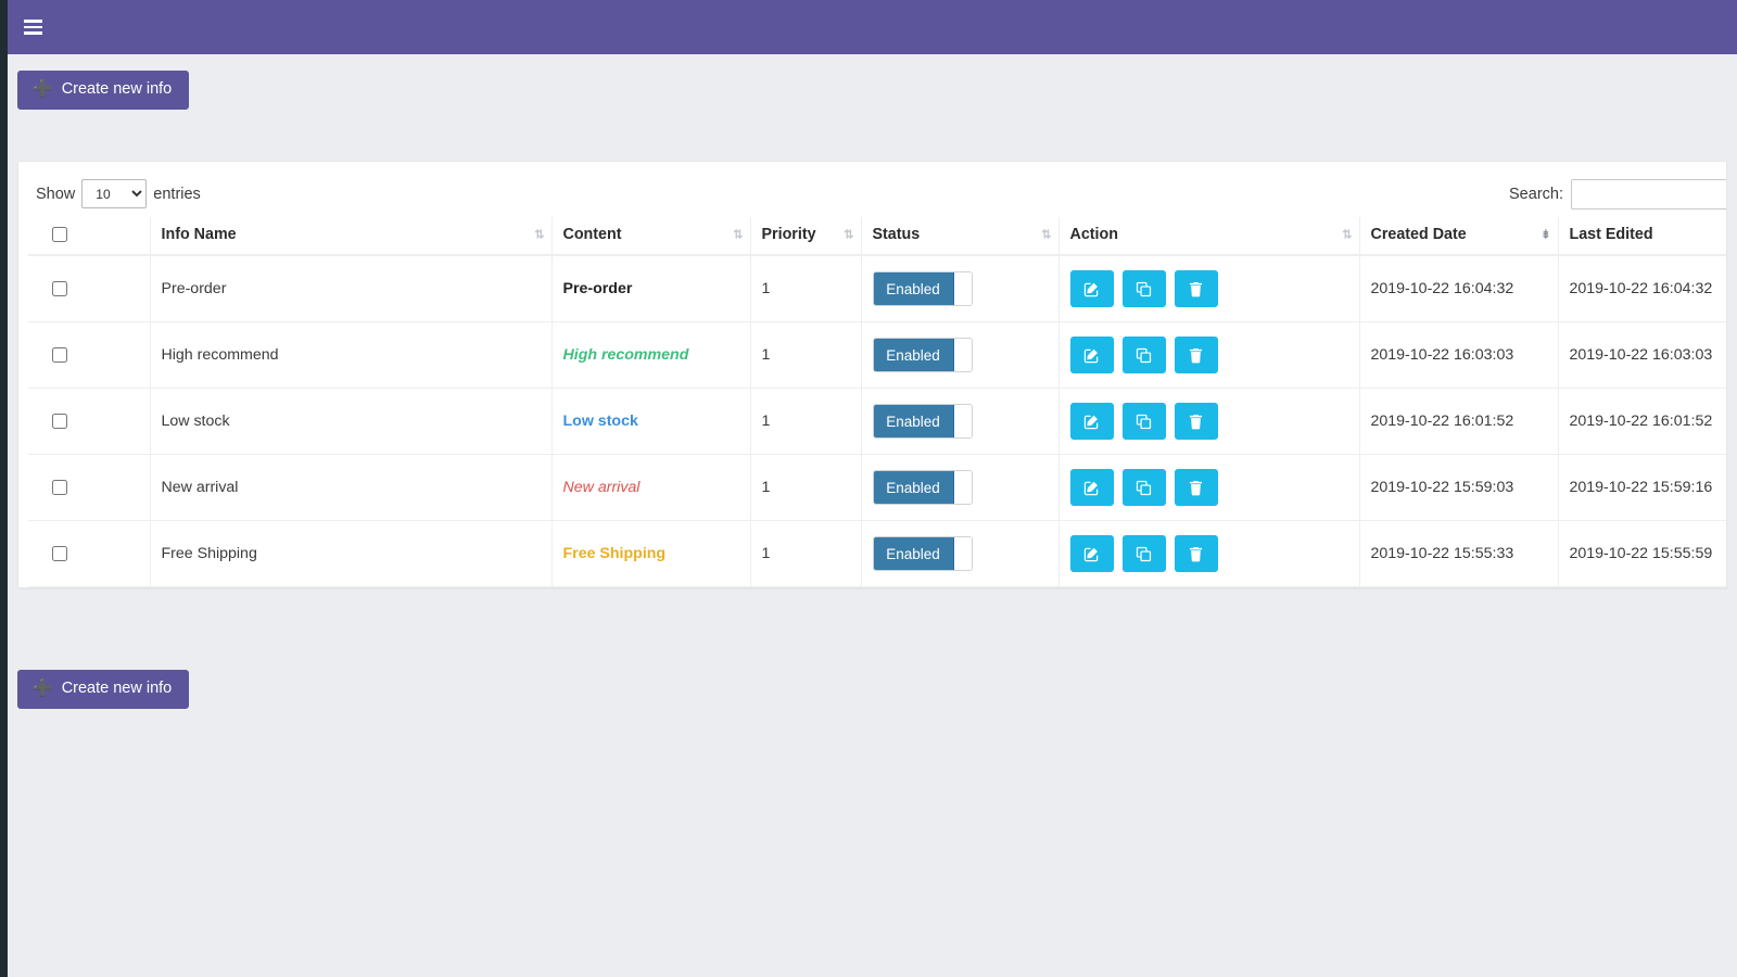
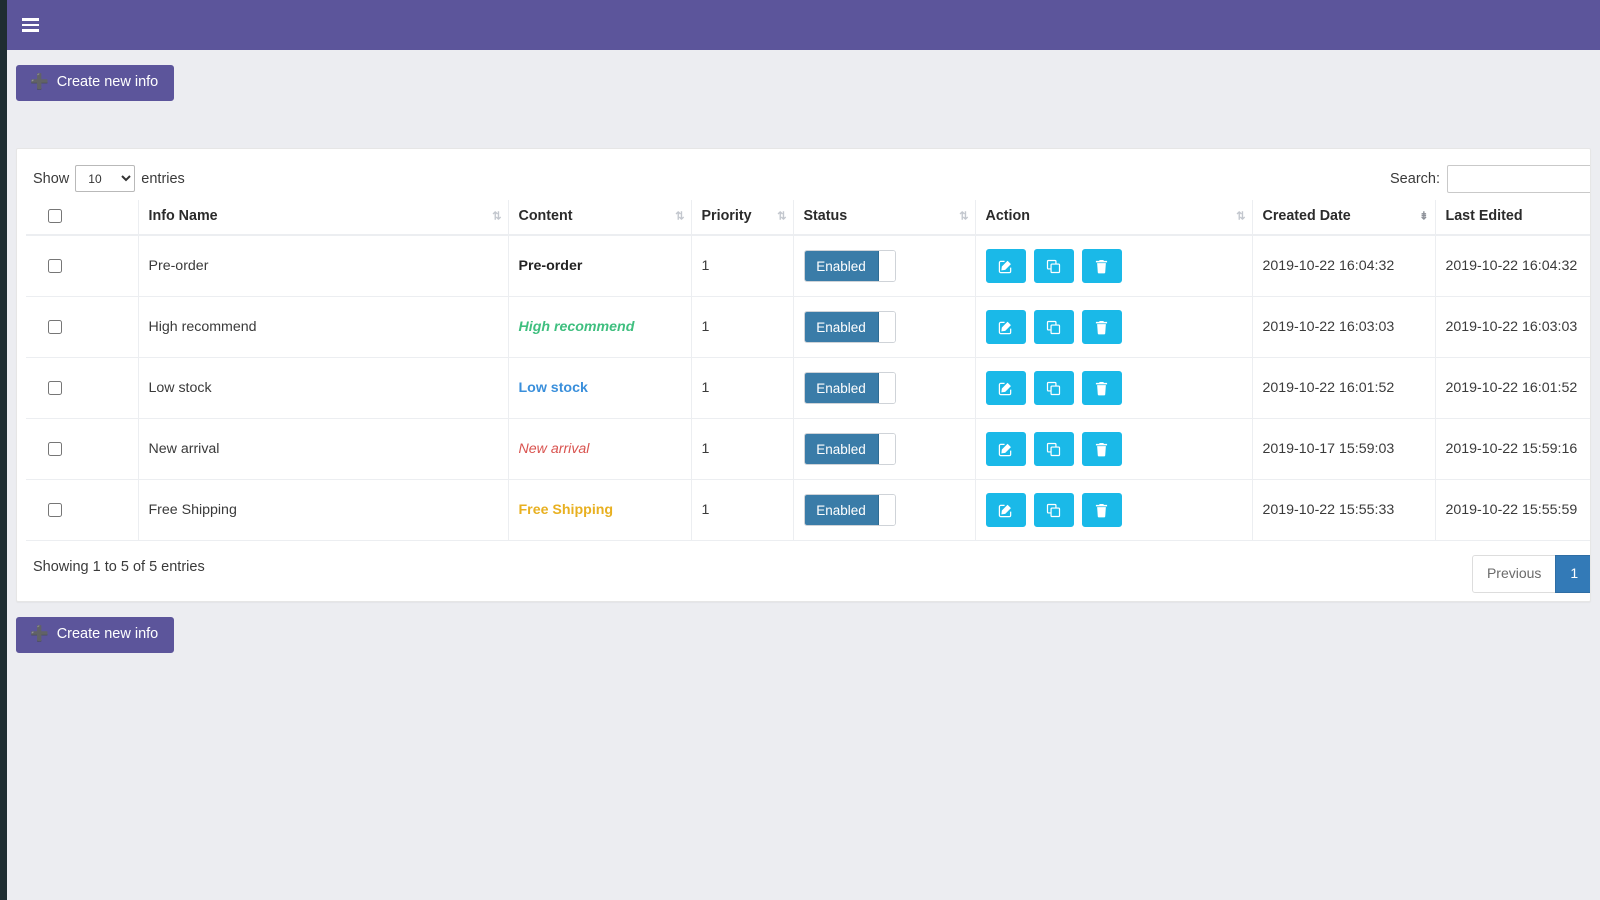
  ➕
  Create new info
  Show
  10
  entries
  Search:
  	Info Name ⇅	Content ⇅	Priority ⇅	Status ⇅	Action ⇅	Created Date ⇟	Last Edited
  	Pre-order	Pre-order	1	Enabled		2019-10-22 16:04:32	2019-10-22 16:04:32
  	High recommend	High recommend	1	Enabled		2019-10-22 16:03:03	2019-10-22 16:03:03
  	Low stock	Low stock	1	Enabled		2019-10-22 16:01:52	2019-10-22 16:01:52
- 	New arrival	New arrival	1	Enabled		2019-10-22 15:59:03	2019-10-22 15:59:16
+ 	New arrival	New arrival	1	Enabled		2019-10-17 15:59:03	2019-10-22 15:59:16
  	Free Shipping	Free Shipping	1	Enabled		2019-10-22 15:55:33	2019-10-22 15:55:59
+ Showing 1 to 5 of 5 entries
+ Previous
+ 1
  ➕
  Create new info
